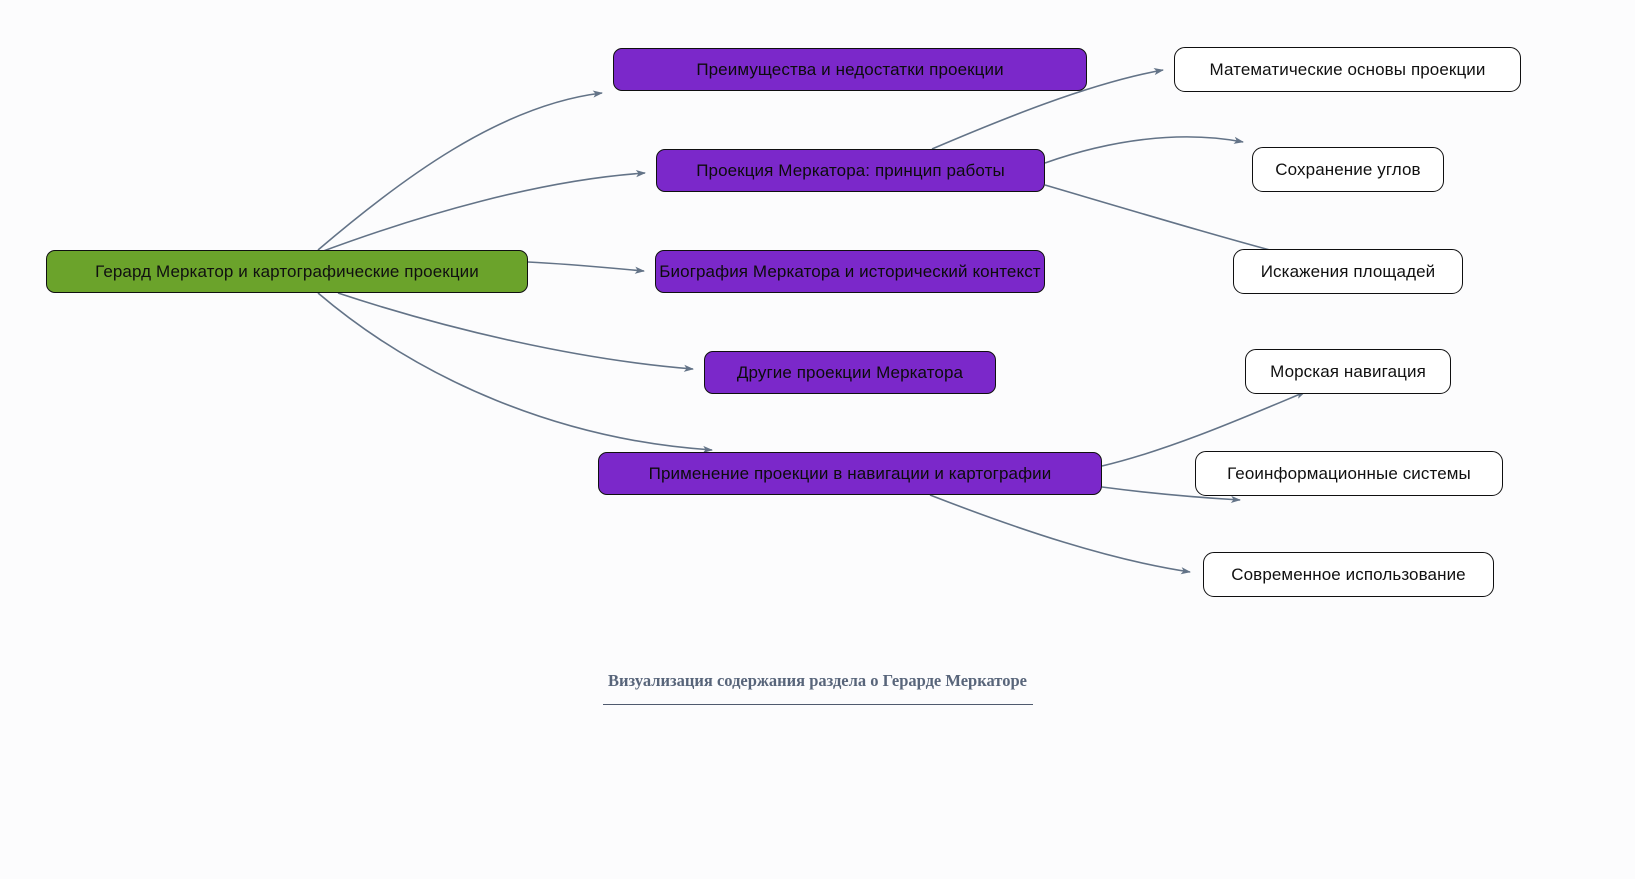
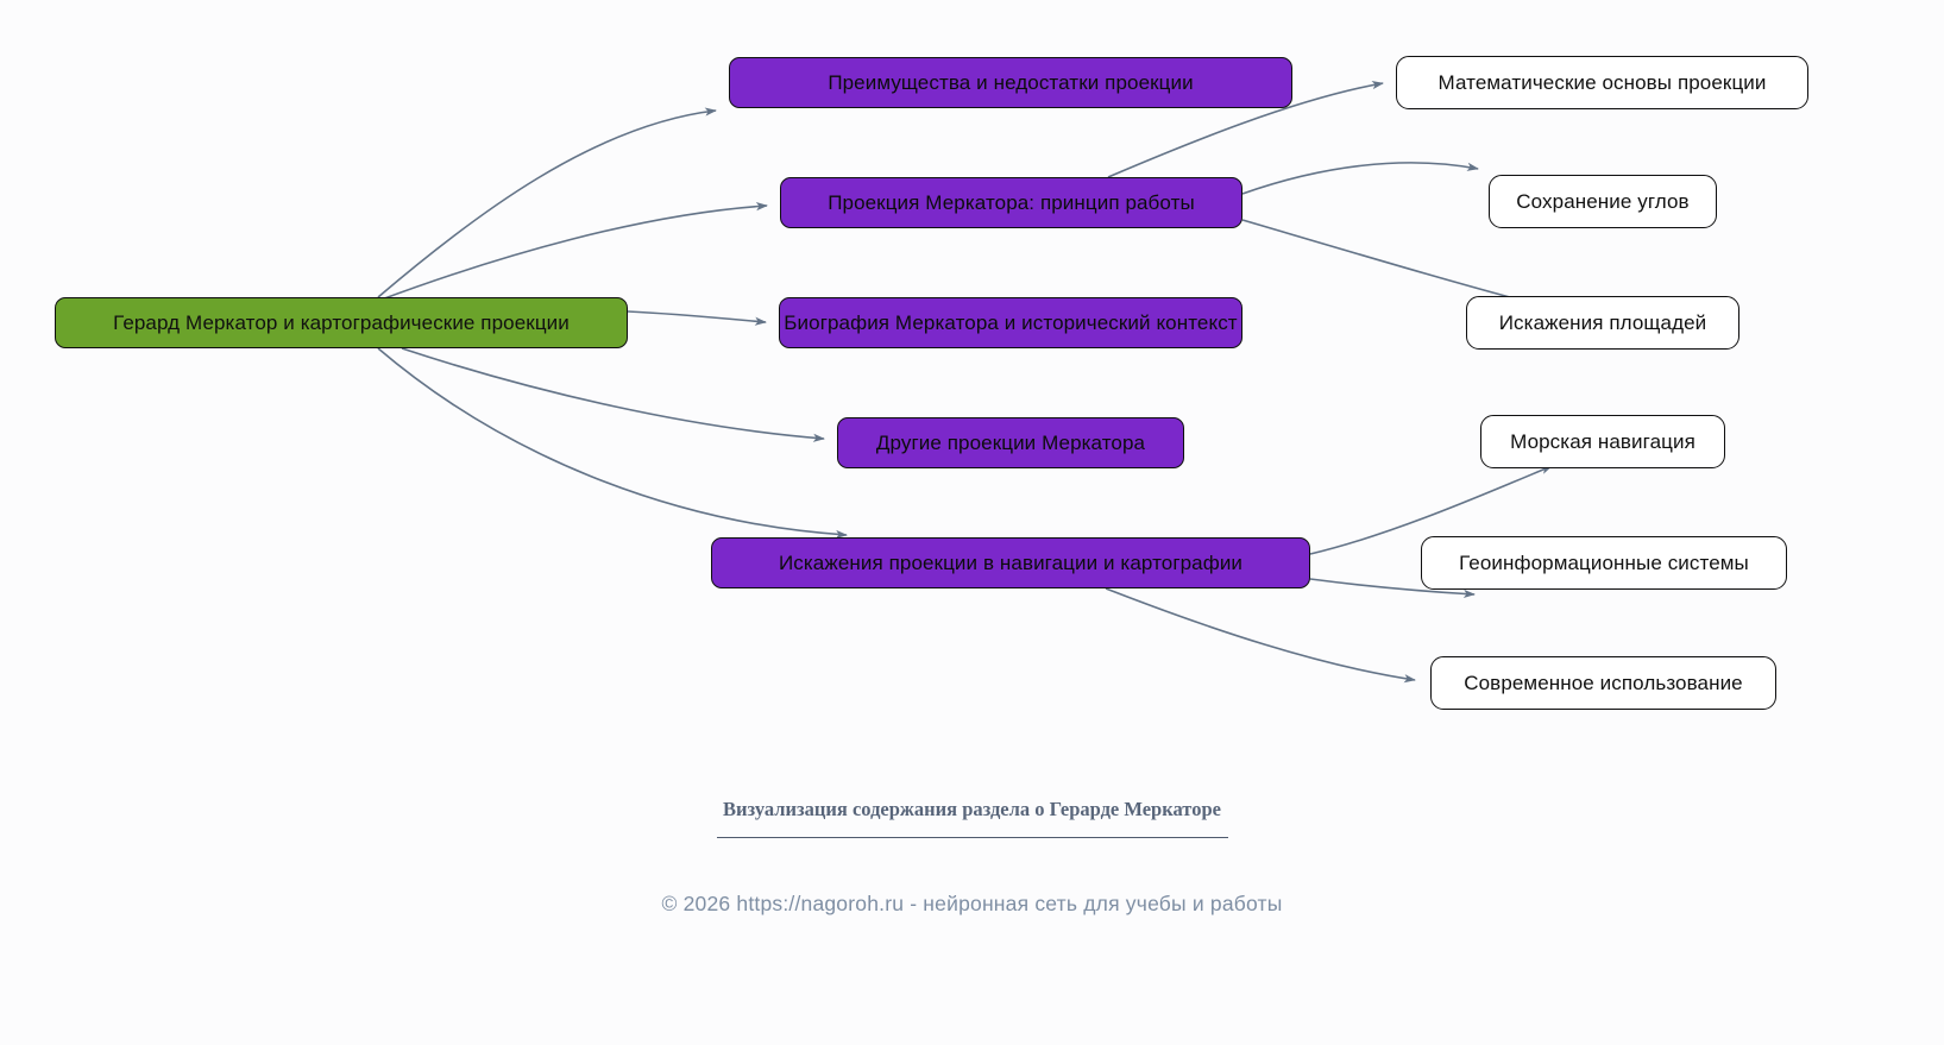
  Герард Меркатор и картографические проекции
  Преимущества и недостатки проекции
  Проекция Меркатора: принцип работы
  Биография Меркатора и исторический контекст
  Другие проекции Меркатора
- Применение проекции в навигации и картографии
+ Искажения проекции в навигации и картографии
  Математические основы проекции
  Сохранение углов
  Искажения площадей
  Морская навигация
  Геоинформационные системы
  Современное использование
  Визуализация содержания раздела о Герарде Меркаторе
+ © 2026 https://nagoroh.ru - нейронная сеть для учебы и работы
